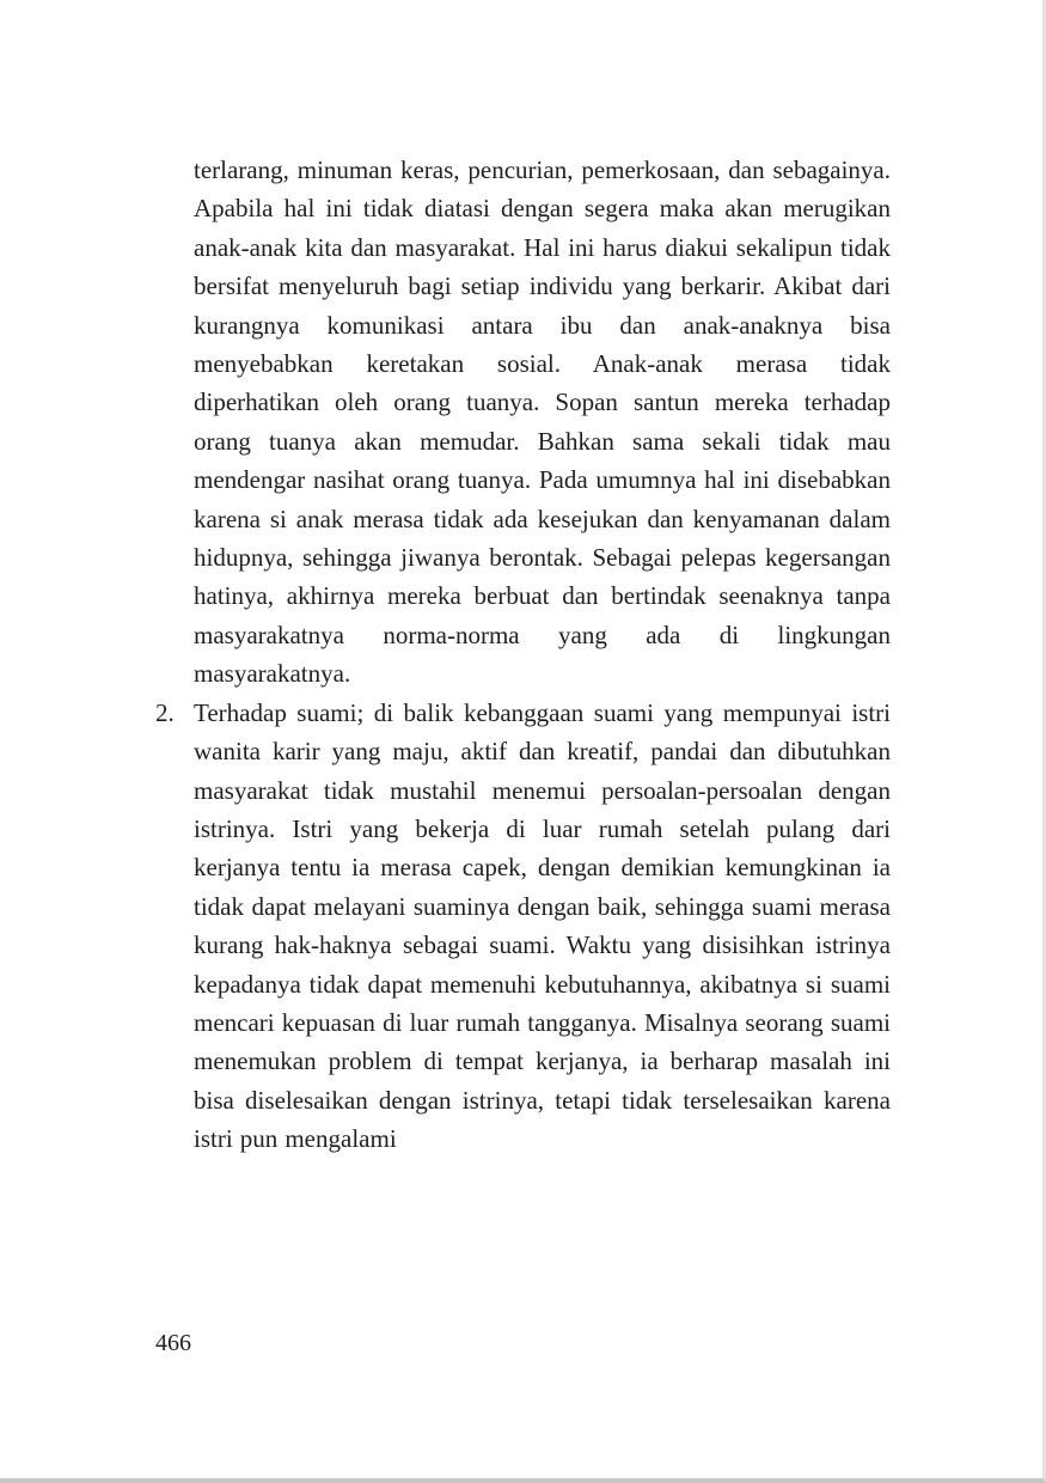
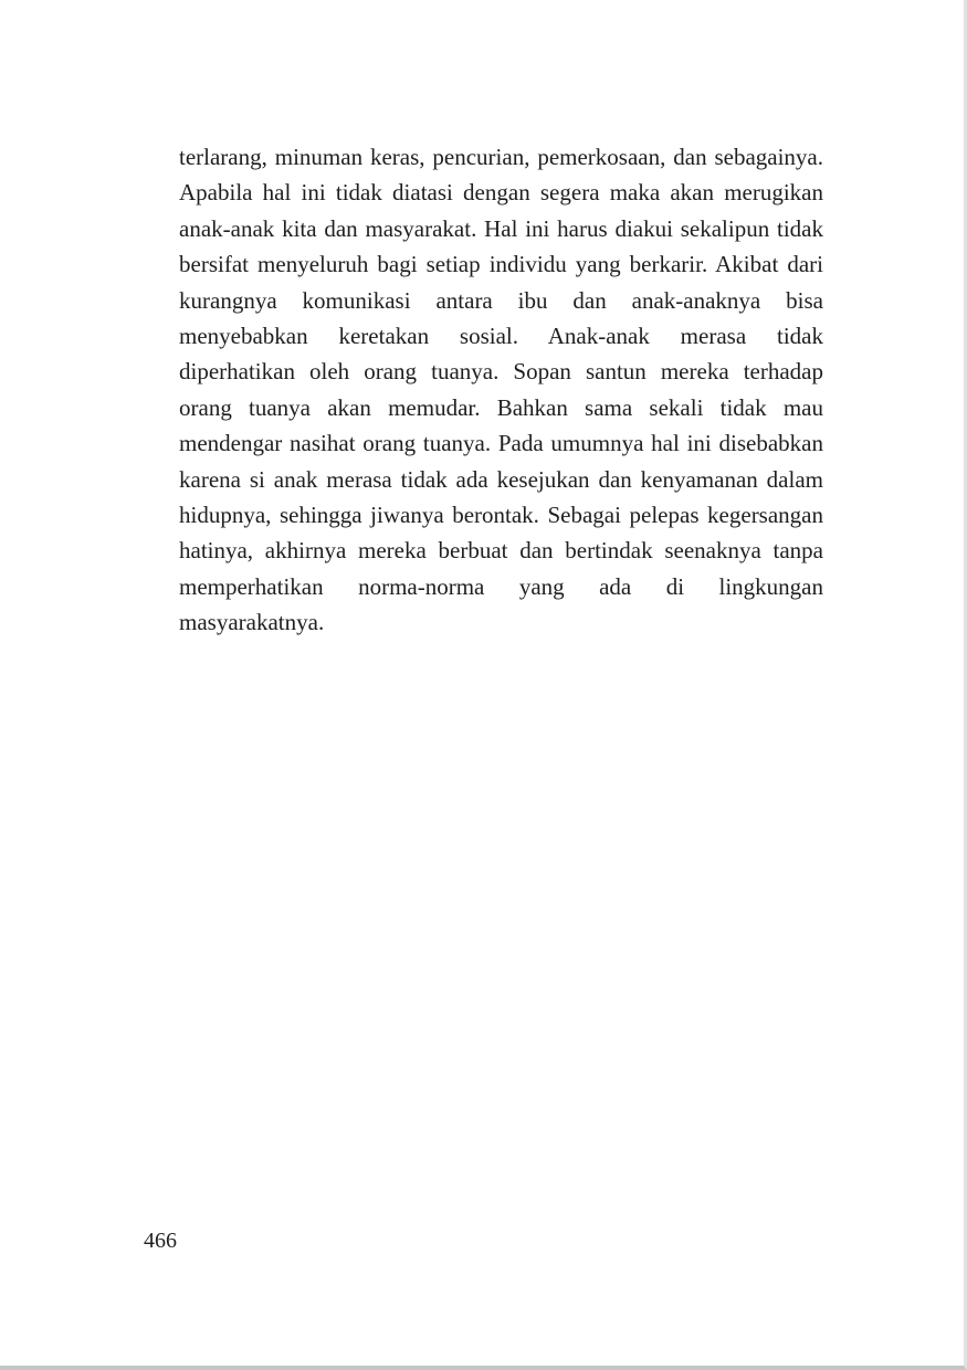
- terlarang, minuman keras, pencurian, pemerkosaan, dan sebagainya. Apabila hal ini tidak diatasi dengan segera maka akan merugikan anak-anak kita dan masyarakat. Hal ini harus diakui sekalipun tidak bersifat menyeluruh bagi setiap individu yang berkarir. Akibat dari kurangnya komunikasi antara ibu dan anak-anaknya bisa menyebabkan keretakan sosial. Anak-anak merasa tidak diperhatikan oleh orang tuanya. Sopan santun mereka terhadap orang tuanya akan memudar. Bahkan sama sekali tidak mau mendengar nasihat orang tuanya. Pada umumnya hal ini disebabkan karena si anak merasa tidak ada kesejukan dan kenyamanan dalam hidupnya, sehingga jiwanya berontak. Sebagai pelepas kegersangan hatinya, akhirnya mereka berbuat dan bertindak seenaknya tanpa masyarakatnya norma-norma yang ada di lingkungan masyarakatnya.
+ terlarang, minuman keras, pencurian, pemerkosaan, dan sebagainya. Apabila hal ini tidak diatasi dengan segera maka akan merugikan anak-anak kita dan masyarakat. Hal ini harus diakui sekalipun tidak bersifat menyeluruh bagi setiap individu yang berkarir. Akibat dari kurangnya komunikasi antara ibu dan anak-anaknya bisa menyebabkan keretakan sosial. Anak-anak merasa tidak diperhatikan oleh orang tuanya. Sopan santun mereka terhadap orang tuanya akan memudar. Bahkan sama sekali tidak mau mendengar nasihat orang tuanya. Pada umumnya hal ini disebabkan karena si anak merasa tidak ada kesejukan dan kenyamanan dalam hidupnya, sehingga jiwanya berontak. Sebagai pelepas kegersangan hatinya, akhirnya mereka berbuat dan bertindak seenaknya tanpa memperhatikan norma-norma yang ada di lingkungan masyarakatnya.
- 2.
- Terhadap suami; di balik kebanggaan suami yang mempunyai istri wanita karir yang maju, aktif dan kreatif, pandai dan dibutuhkan masyarakat tidak mustahil menemui persoalan-persoalan dengan istrinya. Istri yang bekerja di luar rumah setelah pulang dari kerjanya tentu ia merasa capek, dengan demikian kemungkinan ia tidak dapat melayani suaminya dengan baik, sehingga suami merasa kurang hak-haknya sebagai suami. Waktu yang disisihkan istrinya kepadanya tidak dapat memenuhi kebutuhannya, akibatnya si suami mencari kepuasan di luar rumah tangganya. Misalnya seorang suami menemukan problem di tempat kerjanya, ia berharap masalah ini bisa diselesaikan dengan istrinya, tetapi tidak terselesaikan karena istri pun mengalami
  466
